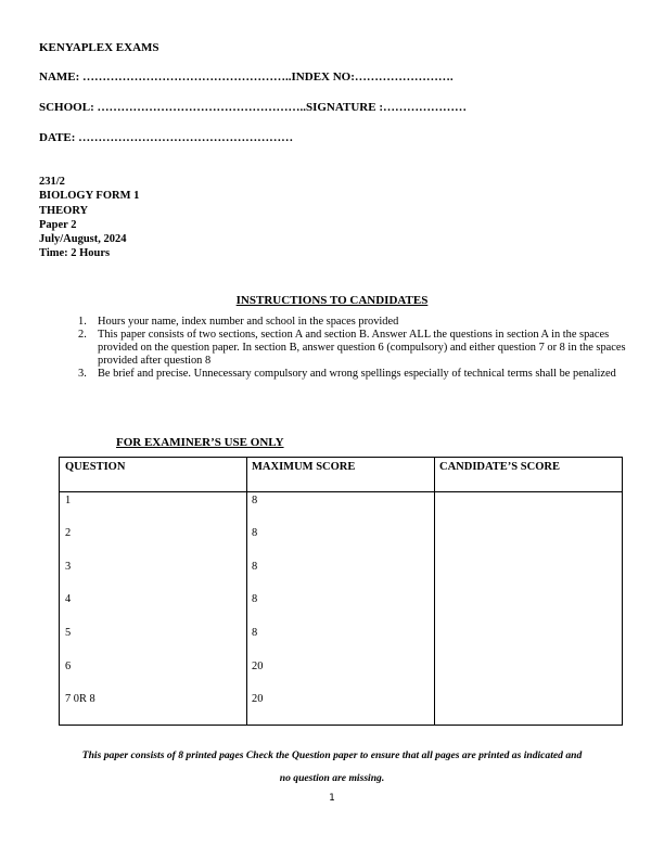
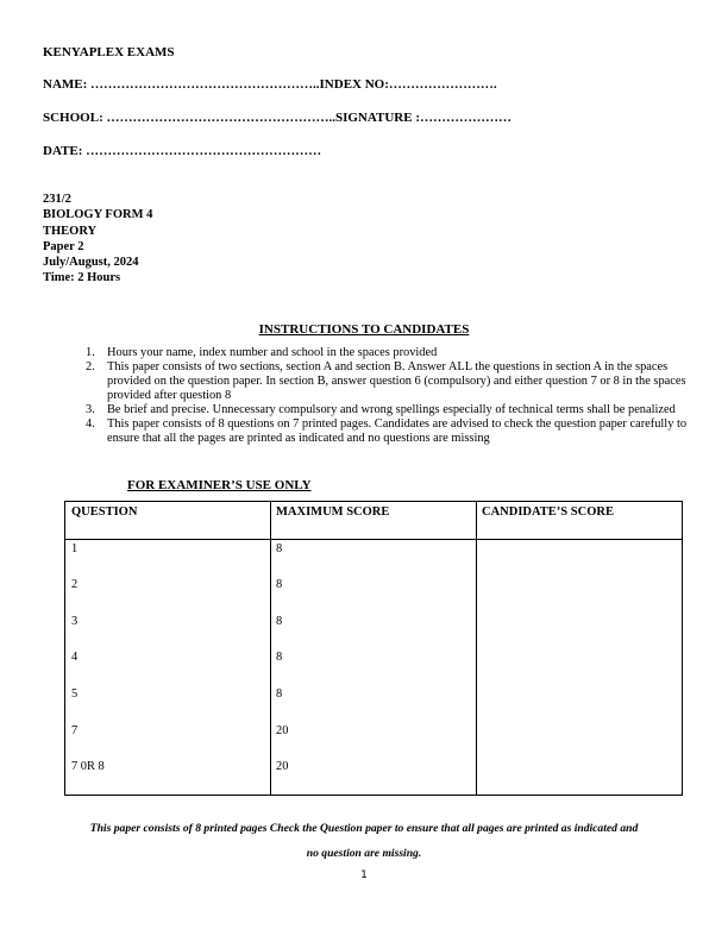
  KENYAPLEX EXAMS
  NAME: ……………………………………………..INDEX NO:…………………….
  SCHOOL: ……………………………………………..SIGNATURE :…………………
  DATE: ………………………………………………
  231/2
- BIOLOGY FORM 1
+ BIOLOGY FORM 4
  THEORY
  Paper 2
  July/August, 2024
  Time: 2 Hours
  INSTRUCTIONS TO CANDIDATES
  1.
  Hours your name, index number and school in the spaces provided
  2.
  This paper consists of two sections, section A and section B. Answer ALL the questions in section A in the spaces provided on the question paper. In section B, answer question 6 (compulsory) and either question 7 or 8 in the spaces provided after question 8
  3.
  Be brief and precise. Unnecessary compulsory and wrong spellings especially of technical terms shall be penalized
+ 4.
+ This paper consists of 8 questions on 7 printed pages. Candidates are advised to check the question paper carefully to ensure that all the pages are printed as indicated and no questions are missing
  FOR EXAMINER’S USE ONLY
  QUESTION
  MAXIMUM SCORE
  CANDIDATE’S SCORE
  1
  8
  2
  8
  3
  8
  4
  8
  5
  8
- 6
+ 7
  20
  7 0R 8
  20
  This paper consists of 8 printed pages Check the Question paper to ensure that all pages are printed as indicated and
  no question are missing.
  1
